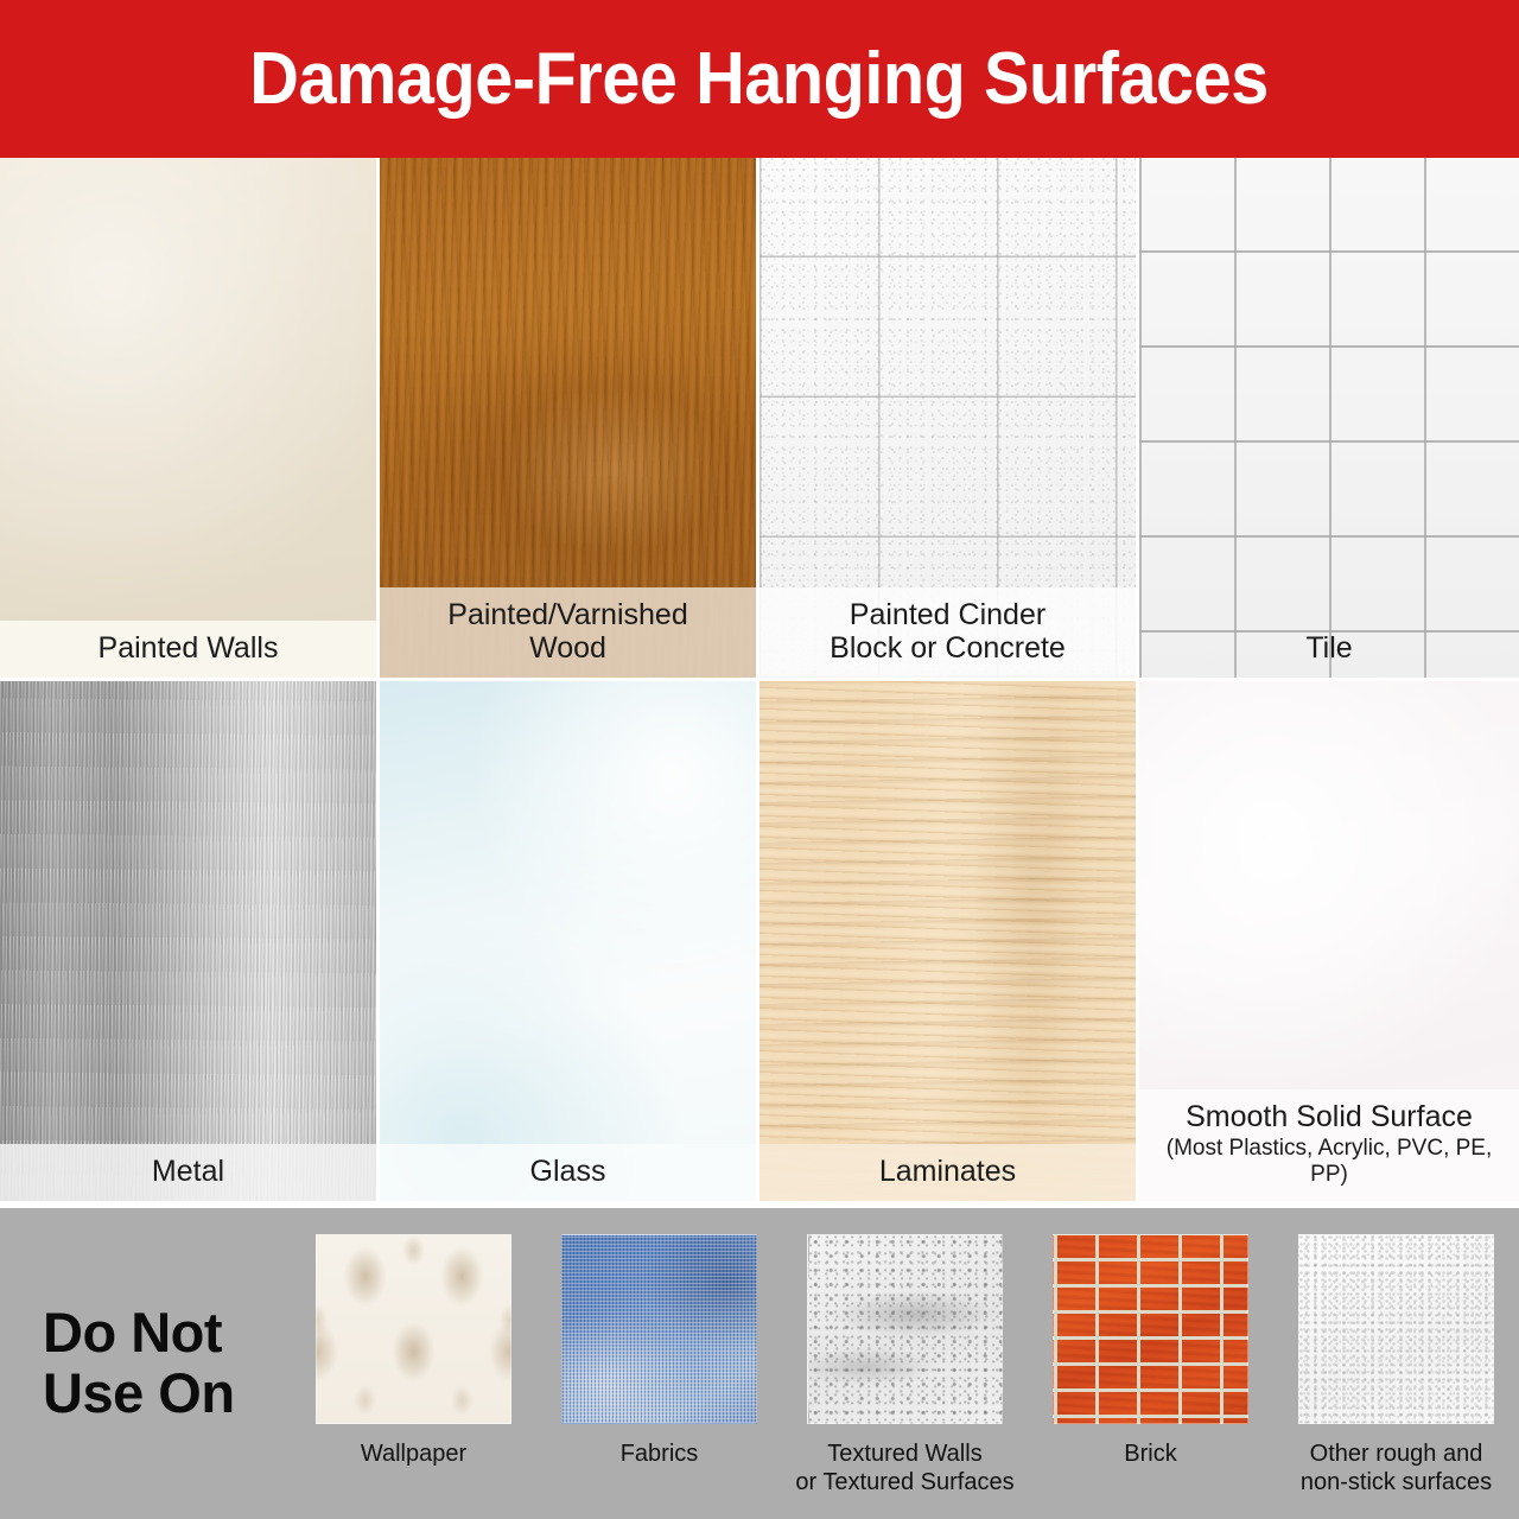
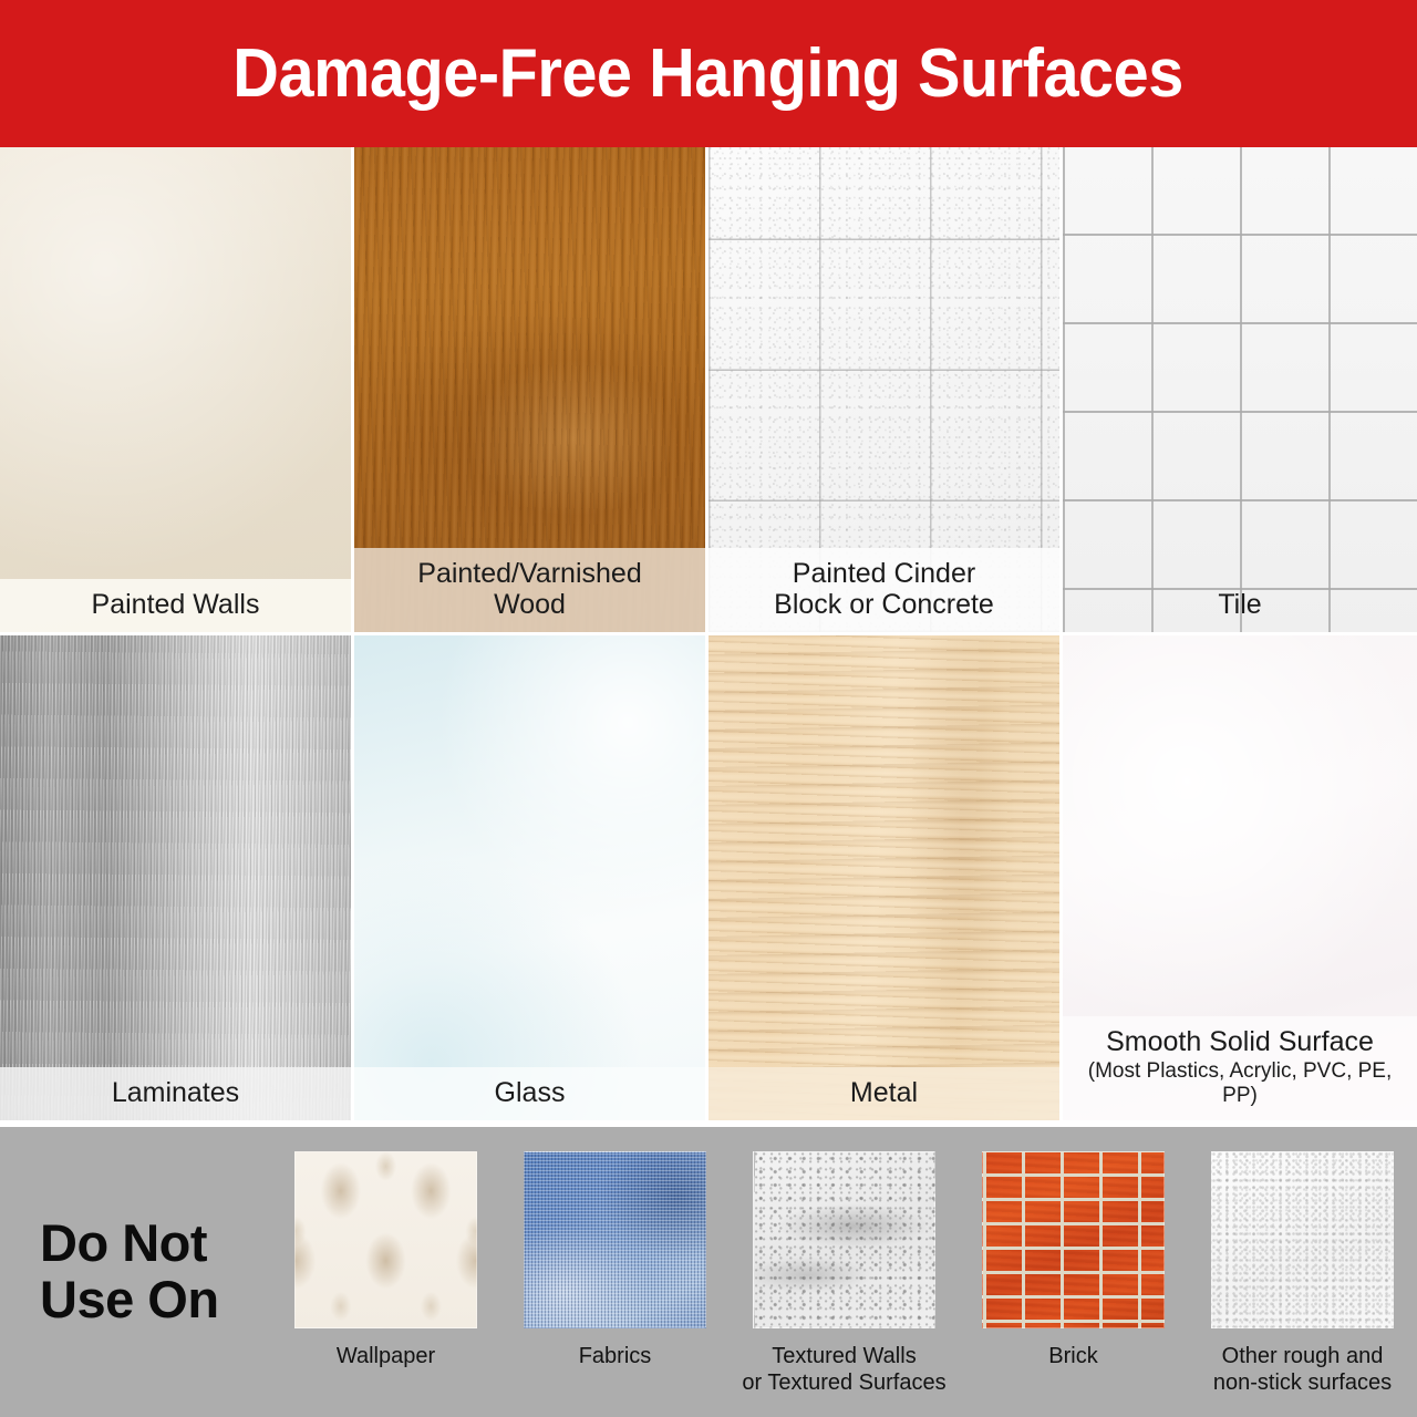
  Damage-Free Hanging Surfaces
  Painted Walls
  Painted/Varnished
  Wood
  Painted Cinder
  Block or Concrete
  Tile
- Metal
+ Laminates
  Glass
- Laminates
+ Metal
  Smooth Solid Surface
  (Most Plastics, Acrylic, PVC, PE, PP)
  Do Not
  Use On
  Wallpaper
  Fabrics
  Textured Walls
  or Textured Surfaces
  Brick
  Other rough and
  non-stick surfaces
